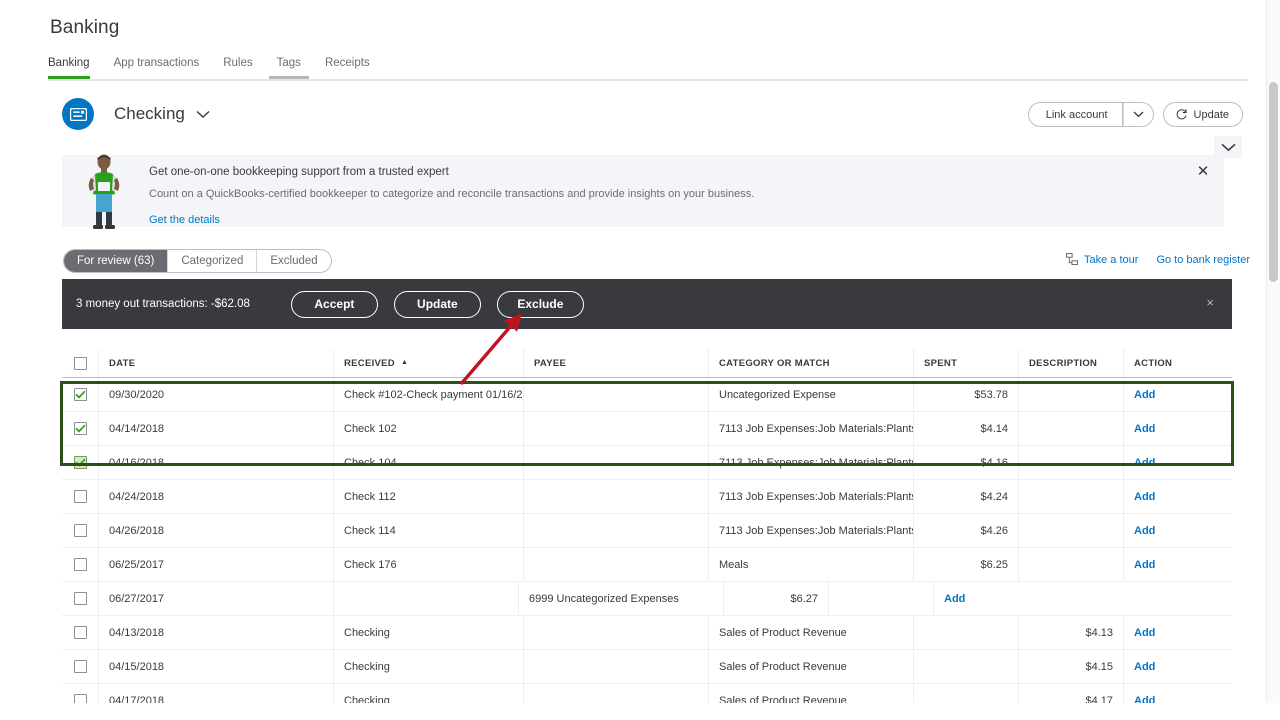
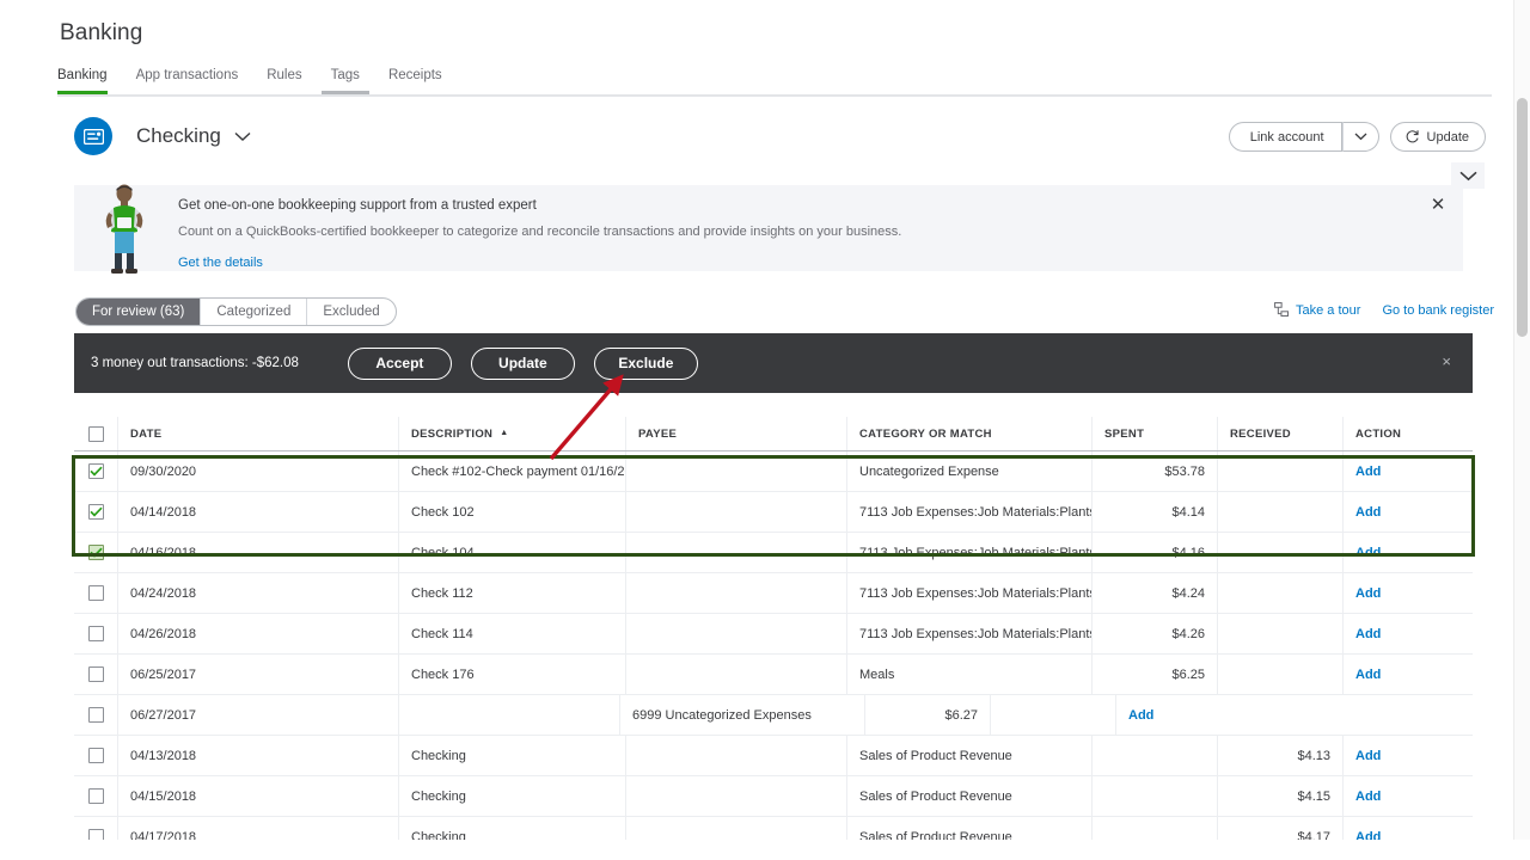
  Banking
  Banking
  App transactions
  Rules
  Tags
  Receipts
  Checking
  Link account
  Update
  Get one-on-one bookkeeping support from a trusted expert
  Count on a QuickBooks-certified bookkeeper to categorize and reconcile transactions and provide insights on your business.
  Get the details
  ✕
  For review (63)
  Categorized
  Excluded
  Take a tour
  Go to bank register
  3 money out transactions: -$62.08
  Accept
  Update
  Exclude
  ×
  DATE
- RECEIVED
+ DESCRIPTION
  PAYEE
  CATEGORY OR MATCH
  SPENT
- DESCRIPTION
+ RECEIVED
  ACTION
  09/30/2020
  Check #102-Check payment 01/16/2
  Uncategorized Expense
  $53.78
  Add
  04/14/2018
  Check 102
  7113 Job Expenses:Job Materials:Plant
  $4.14
  Add
  04/16/2018
  Check 104
  7113 Job Expenses:Job Materials:Plant
  $4.16
  Add
  04/24/2018
  Check 112
  7113 Job Expenses:Job Materials:Plant
  $4.24
  Add
  04/26/2018
  Check 114
  7113 Job Expenses:Job Materials:Plant
  $4.26
  Add
  06/25/2017
  Check 176
  Meals
  $6.25
  Add
  06/27/2017
  6999 Uncategorized Expenses
  $6.27
  Add
  04/13/2018
  Checking
  Sales of Product Revenue
  $4.13
  Add
  04/15/2018
  Checking
  Sales of Product Revenue
  $4.15
  Add
  04/17/2018
  Checking
  Sales of Product Revenue
  $4.17
  Add
